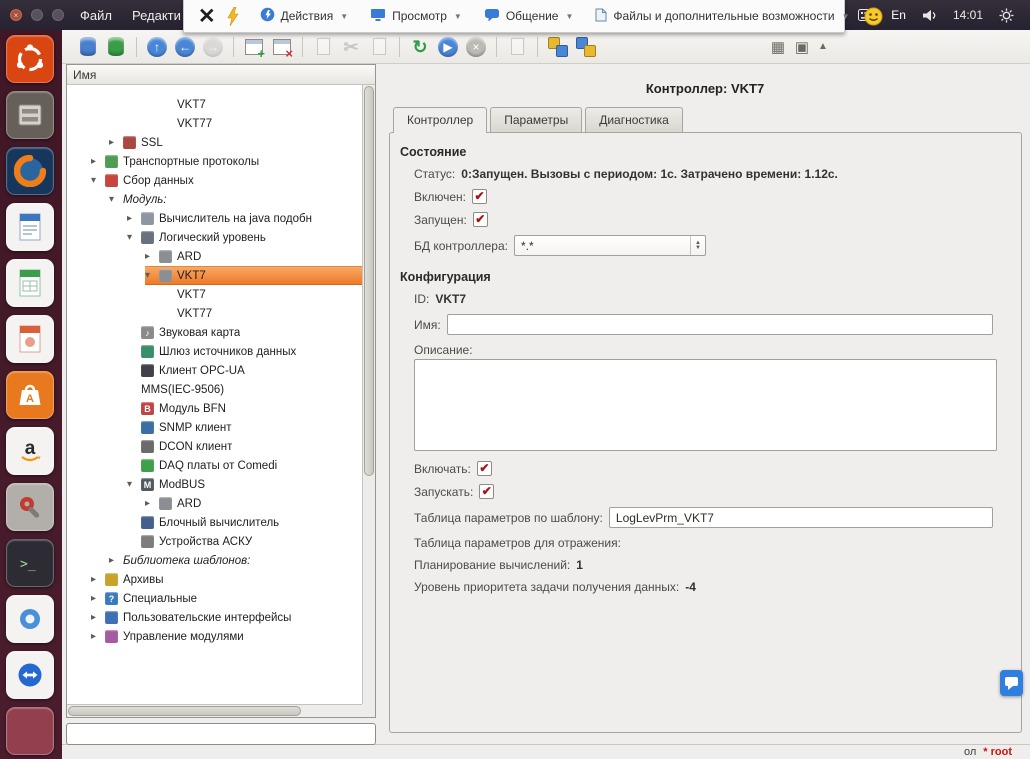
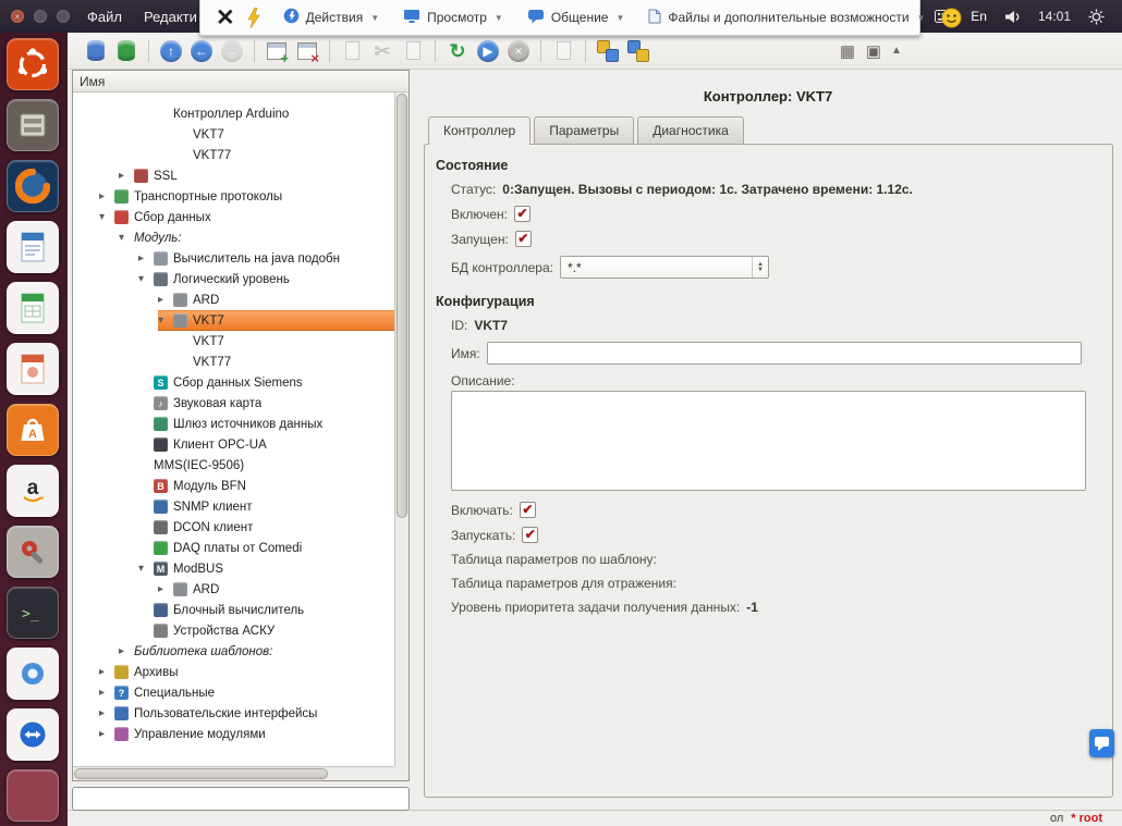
  ×
  Файл
  Редакти
  En
  14:01
  ✕
  Действия
  ▼
  Просмотр
  ▼
  Общение
  ▼
  Файлы и дополнительные возможности
  ▼
  A
  a
  >_
  ↑
  ←
  →
  +
  ×
  ✂
  ↻
  ▶
  ×
  ▦
  ▣
  ▲
  Имя
+ Контроллер Arduino
  VKT7
  VKT77
  ▸
  SSL
  ▸
  Транспортные протоколы
  ▾
  Сбор данных
  ▾
  Модуль:
  ▸
  Вычислитель на java подобн
  ▾
  Логический уровень
  ▸
  ARD
  ▾
  VKT7
  VKT7
  VKT77
+ S
+ Сбор данных Siemens
  ♪
  Звуковая карта
  Шлюз источников данных
  Клиент OPC-UA
  MMS(IEC-9506)
  B
  Модуль BFN
  SNMP клиент
  DCON клиент
  DAQ платы от Comedi
  ▾
  M
  ModBUS
  ▸
  ARD
  Блочный вычислитель
  Устройства АСКУ
  ▸
  Библиотека шаблонов:
  ▸
  Архивы
  ▸
  ?
  Специальные
  ▸
  Пользовательские интерфейсы
  ▸
  Управление модулями
  Контроллер: VKT7
  Контроллер
  Параметры
  Диагностика
  Состояние
  Статус:
  0:Запущен. Вызовы с периодом: 1с. Затрачено времени: 1.12с.
  Включен:
  ✔
  Запущен:
  ✔
  БД контроллера:
  *.*
  Конфигурация
  ID:
  VKT7
  Имя:
  Описание:
  Включать:
  ✔
  Запускать:
  ✔
  Таблица параметров по шаблону:
- LogLevPrm_VKT7
  Таблица параметров для отражения:
- Планирование вычислений:
- 1
  Уровень приоритета задачи получения данных:
- -4
+ -1
  ол
  * root
